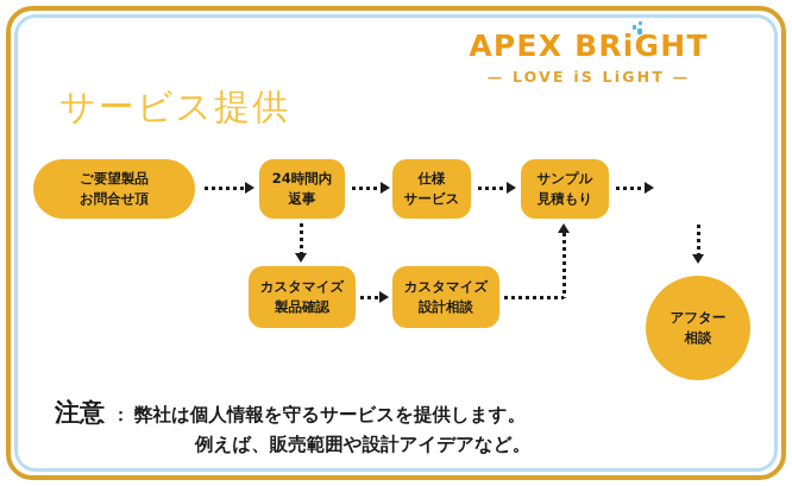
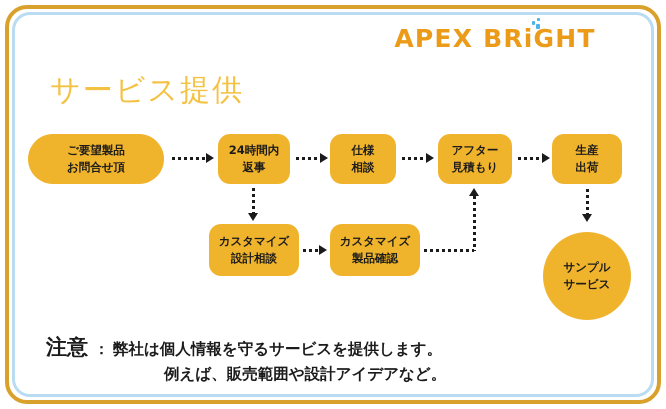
  APEX BRiGHT
- — LOVE iS LiGHT —
  サービス提供
  ご要望製品
  お問合せ頂
  24時間内
  返事
  仕様
- サービス
+ 相談
- サンプル
+ アフター
  見積もり
+ 生産
+ 出荷
  カスタマイズ
- 製品確認
+ 設計相談
  カスタマイズ
- 設計相談
+ 製品確認
- アフター
+ サンプル
- 相談
+ サービス
  注意
  ：
  弊社は個人情報を守るサービスを提供します。
  例えば、販売範囲や設計アイデアなど。
